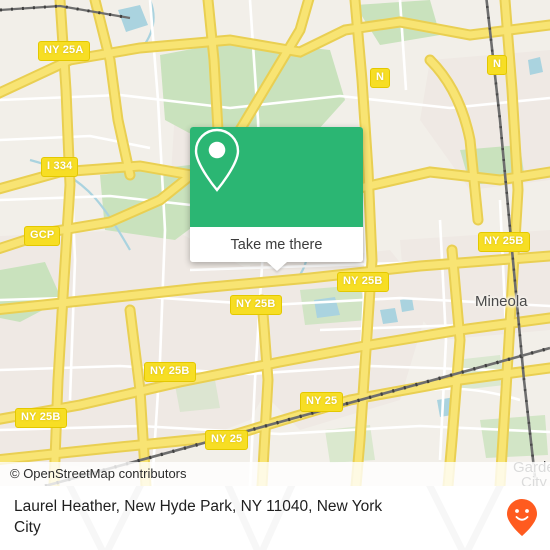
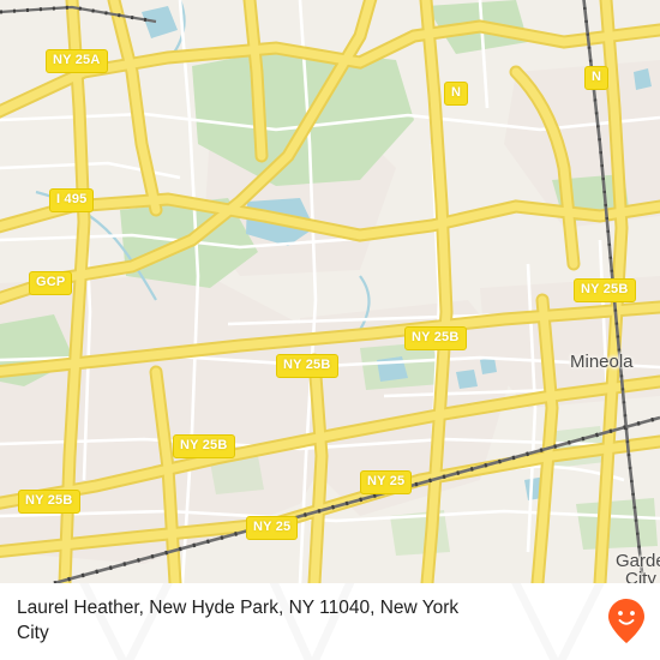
  NY 25A
  N
  N
- I 334
+ I 495
  GCP
  NY 25B
  NY 25B
  NY 25B
  NY 25B
  NY 25B
  NY 25
  NY 25
  Mineola
  City
- Take me there
- © OpenStreetMap contributors
  Laurel Heather, New Hyde Park, NY 11040, New York City
